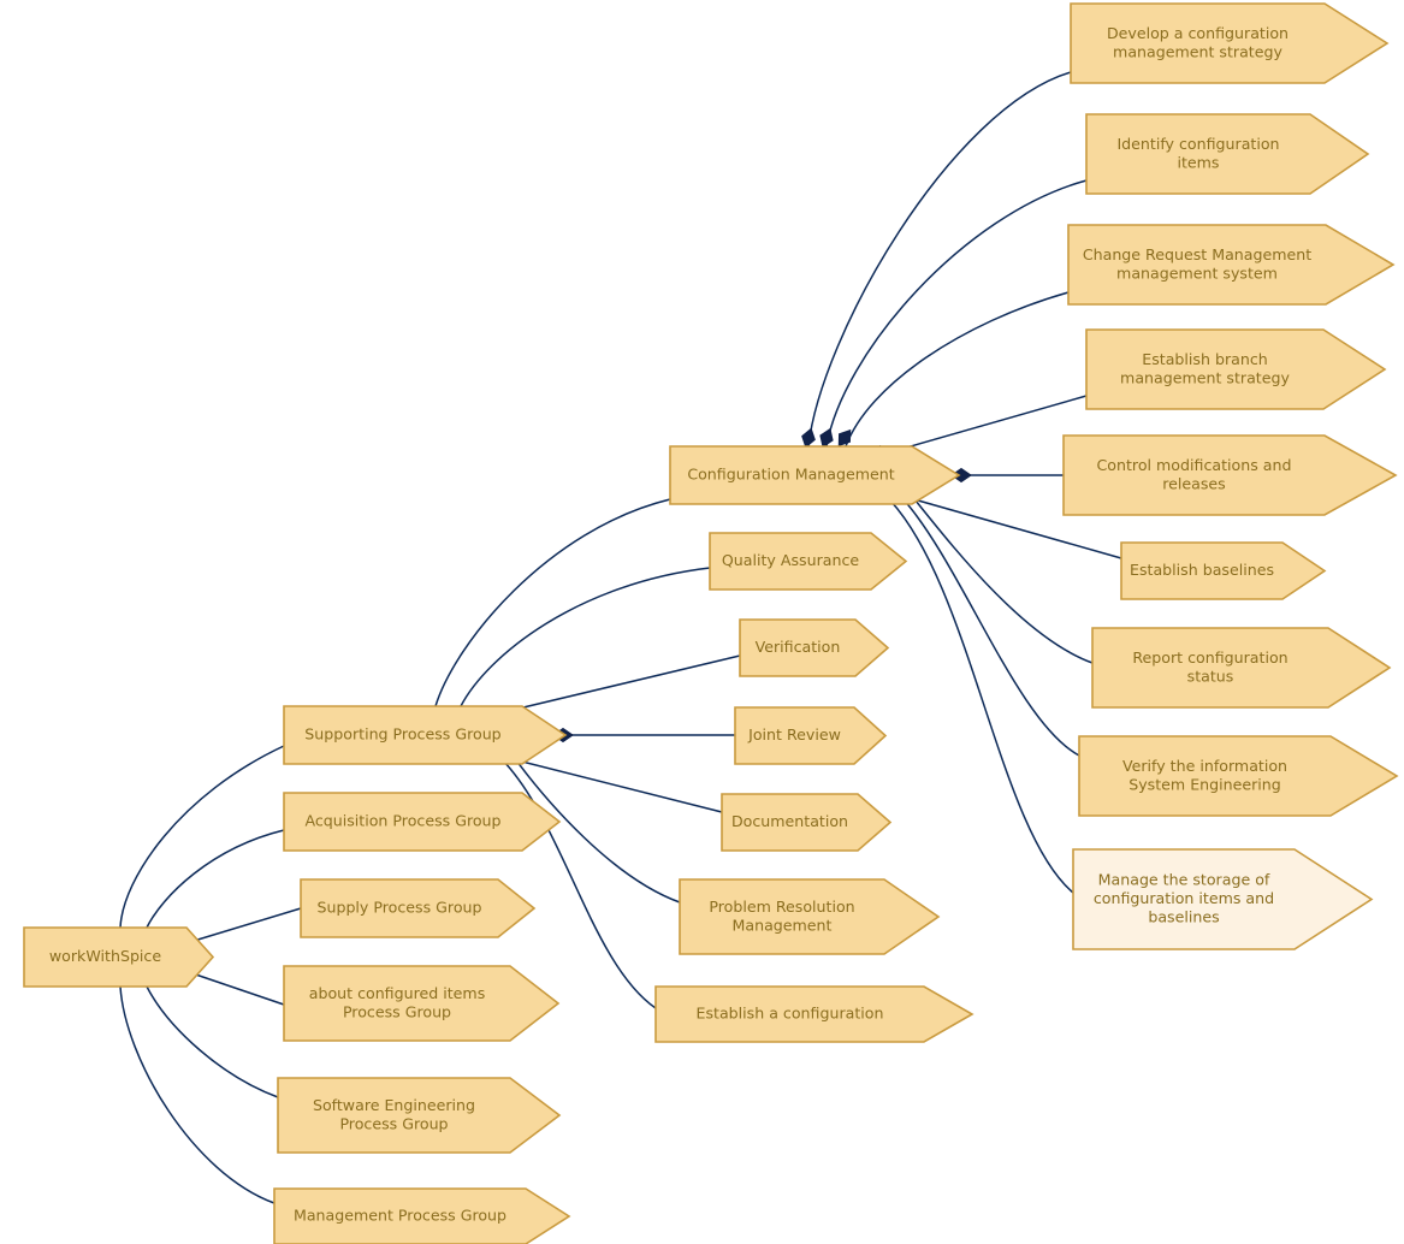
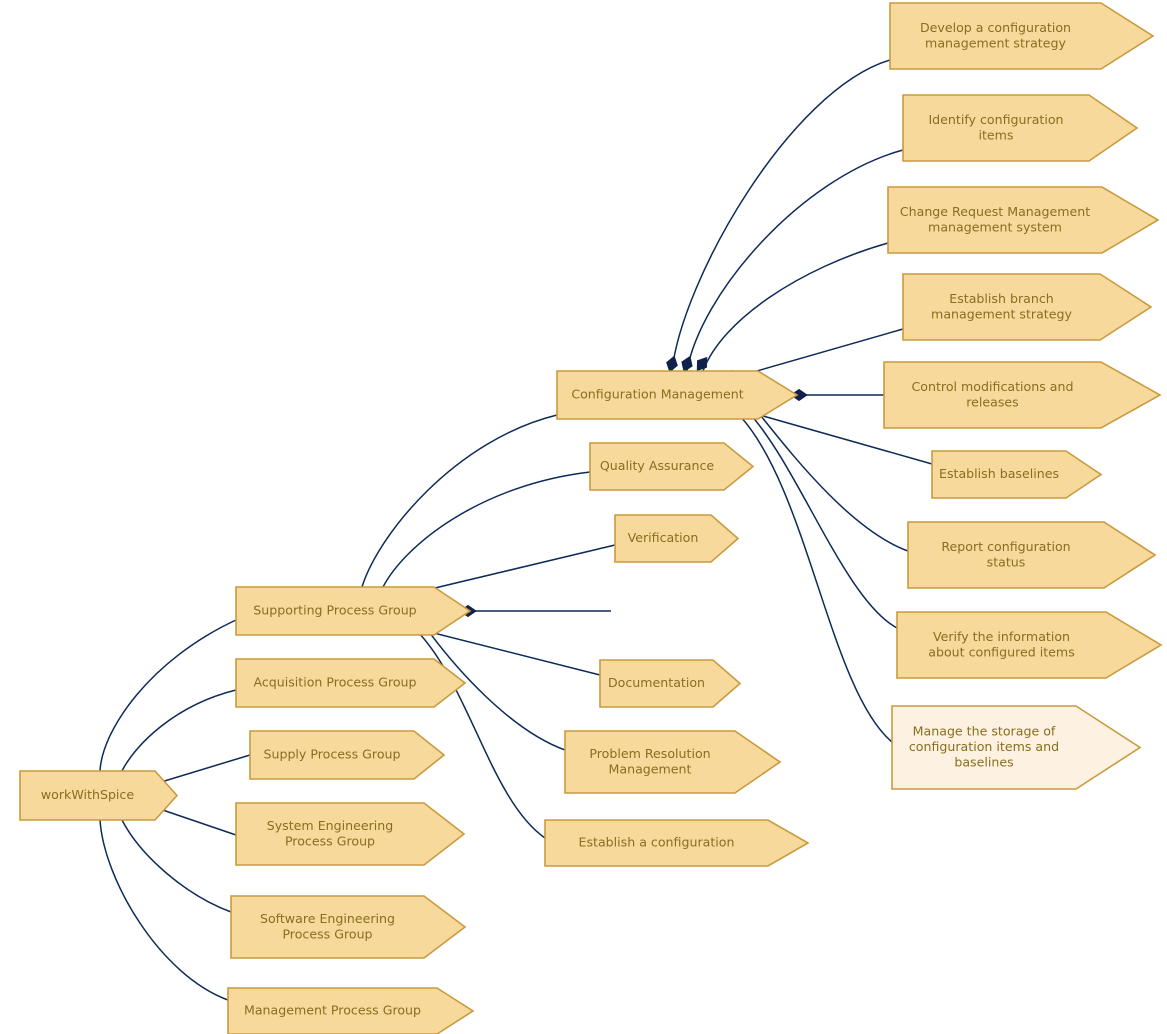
  workWithSpice
  Supporting Process Group
  Acquisition Process Group
  Supply Process Group
- about configured items
+ System Engineering
  Process Group
  Software Engineering
  Process Group
  Management Process Group
  Configuration Management
  Quality Assurance
  Verification
- Joint Review
  Documentation
  Problem Resolution
  Management
  Establish a configuration
  Develop a configuration
  management strategy
  Identify configuration
  items
  Change Request Management
  management system
  Establish branch
  management strategy
  Control modifications and
  releases
  Establish baselines
  Report configuration
  status
  Verify the information
- System Engineering
+ about configured items
  Manage the storage of
  configuration items and
  baselines
